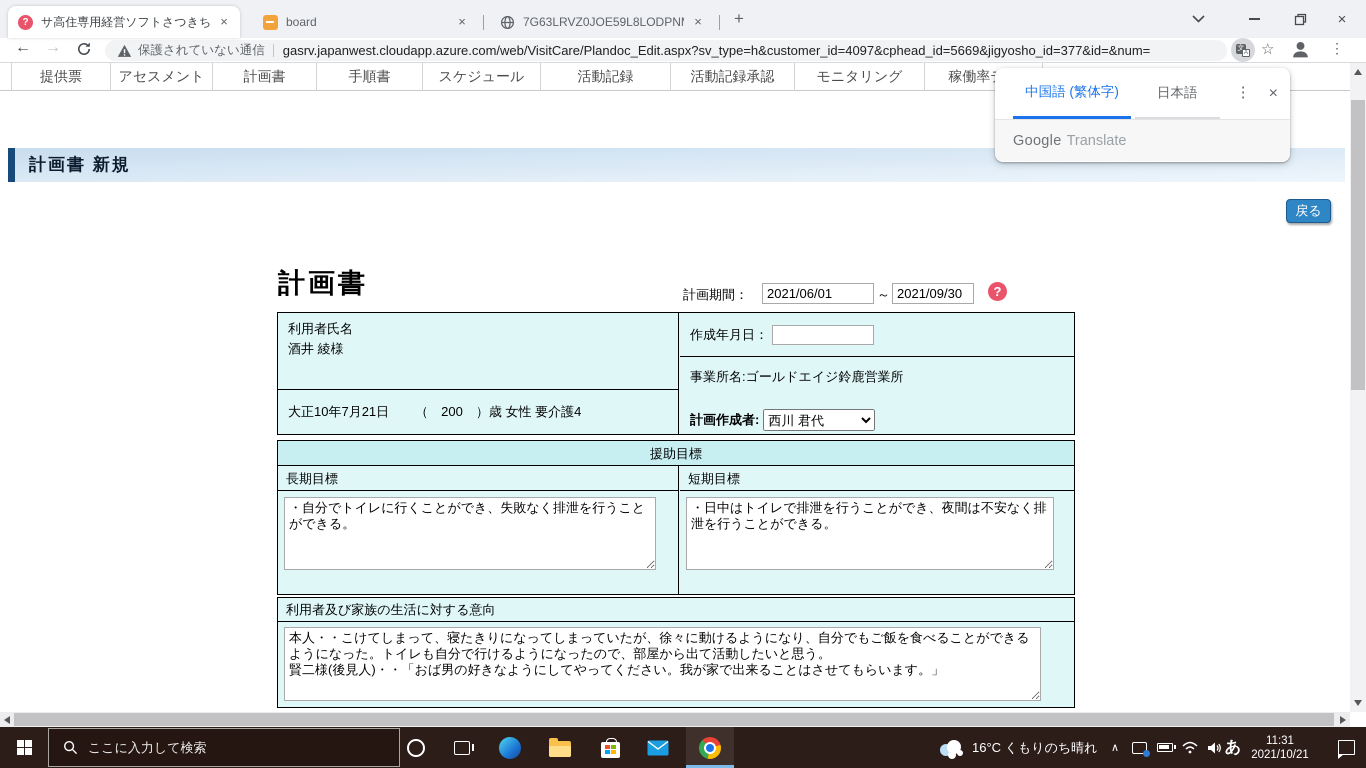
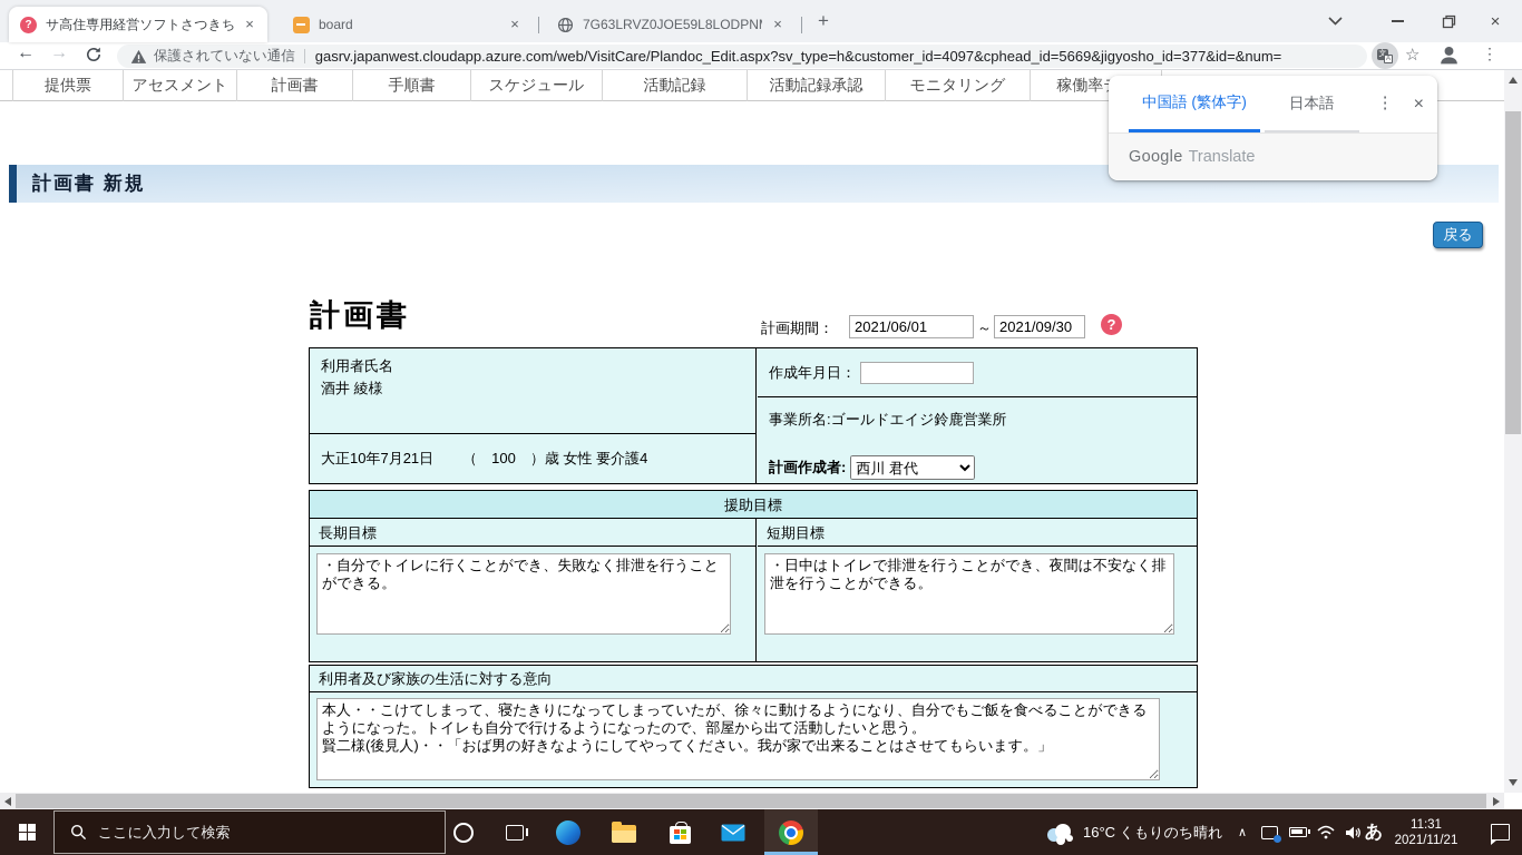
  ?
  サ高住専用経営ソフトさつきち
  ×
  board
  ×
  7G63LRVZ0JOE59L8LODPN
  ×
  +
  ×
  ←
  →
  保護されていない通信
  gasrv.japanwest.cloudapp.azure.com/web/VisitCare/Plandoc_Edit.aspx?sv_type=h&customer_id=4097&cphead_id=5669&jigyosho_id=377&id=&num=
  ☆
  ⋮
  提供票
  アセスメント
  計画書
  手順書
  スケジュール
  活動記録
  活動記録承認
  モニタリング
  計画書 新規
  戻る
  計画書
  計画期間：
  2021/06/01
  ～
  2021/09/30
  ?
  利用者氏名
  酒井 綾様
- 大正10年7月21日 （ 200 ）歳 女性 要介護4
+ 大正10年7月21日 （ 100 ）歳 女性 要介護4
  作成年月日：
  事業所名:ゴールドエイジ鈴鹿営業所
  計画作成者:
  西川 君代
  援助目標
  長期目標
  短期目標
  利用者及び家族の生活に対する意向
  ここに入力して検索
  16°C くもりのち晴れ
  ∧
  あ
  11:31
- 2021/10/21
+ 2021/11/21
  中国語 (繁体字)
  日本語
  ⋮
  ×
  Google
  Translate
